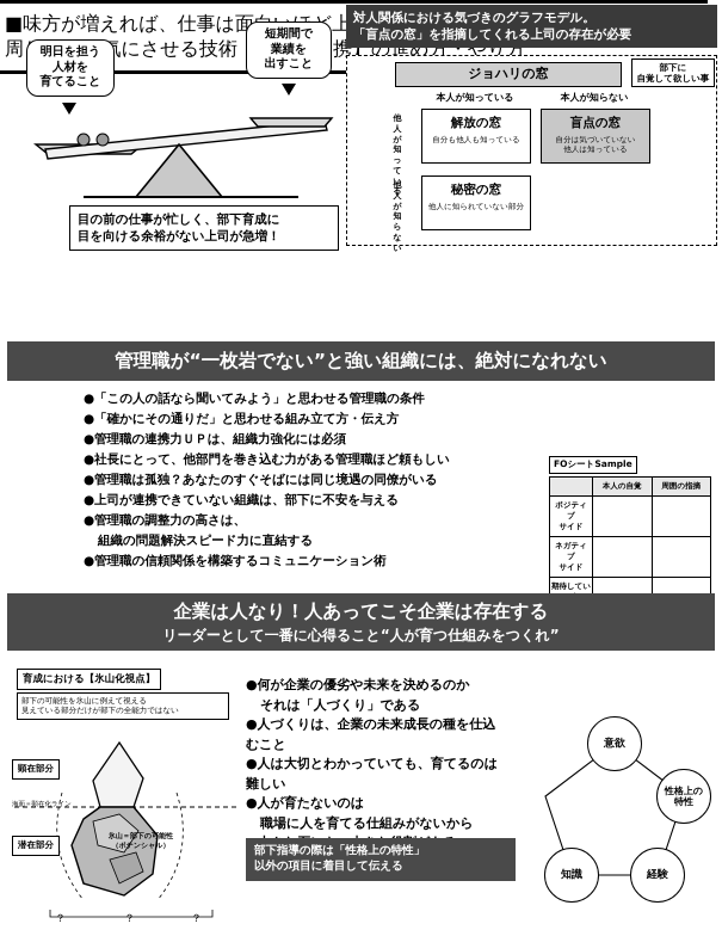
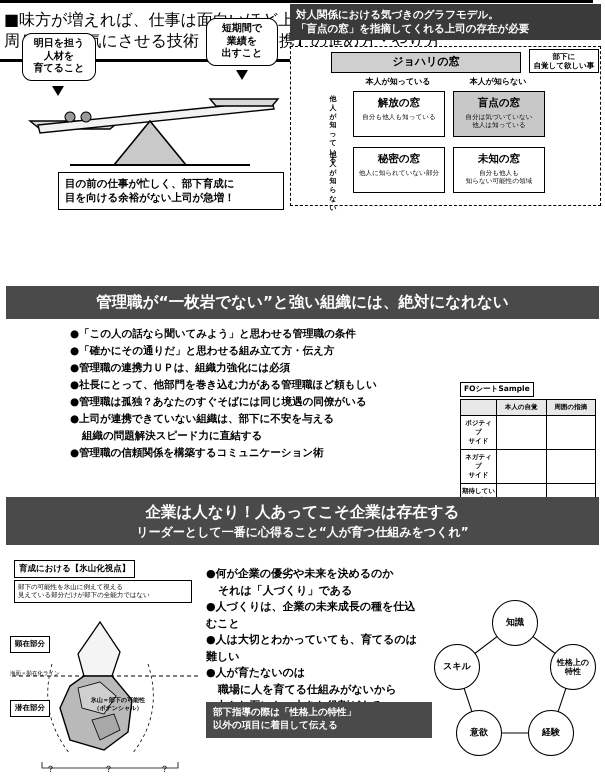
  明日を担う
  人材を
  育てること
  短期間で
  業績を
  出すこと
  目の前の仕事が忙しく、部下育成に
  目を向ける余裕がない上司が急増！
  対人関係における気づきのグラフモデル。
  「盲点の窓」を指摘してくれる上司の存在が必要
  ジョハリの窓
  部下に
  自覚して欲しい事
  本人が知っている
  本人が知らない
  他
  人
  が
  知
  っ
  て
  い
  る
  他
  人
  が
  知
  ら
  な
  い
  解放の窓
  自分も他人も知っている
  盲点の窓
  自分は気づいていない
  秘密の窓
  他人に知られていない部分
+ 未知の窓
+ 自分も他人も
+ 知らない可能性の領域
  管理職が“一枚岩でない”と強い組織には、絶対になれない
  ●「この人の話なら聞いてみよう」と思わせる管理職の条件
  ●「確かにその通りだ」と思わせる組み立て方・伝え方
  ●管理職の連携力ＵＰは、組織力強化には必須
  ●社長にとって、他部門を巻き込む力がある管理職ほど頼もしい
  ●管理職は孤独？あなたのすぐそばには同じ境遇の同僚がいる
  ●上司が連携できていない組織は、部下に不安を与える
- ●管理職の調整力の高さは、
  組織の問題解決スピード力に直結する
  ●管理職の信頼関係を構築するコミュニケーション術
  FOシートSample
  	本人の自覚	周囲の指摘
  ポジティブ サイド
  ネガティブ サイド
  期待してい
  企業は人なり！人あってこそ企業は存在する
  リーダーとして一番に心得ること“人が育つ仕組みをつくれ”
  育成における【氷山化視点】
  部下の可能性を氷山に例えて視える
  見えている部分だけが部下の全能力ではない
  ？
  ？
  ？
  顕在部分
  潜在部分
  ●何が企業の優劣や未来を決めるのか
  それは「人づくり」である
  ●人づくりは、企業の未来成長の種を仕込むこと
  ●人は大切とわかっていても、育てるのは難しい
  ●人が育たないのは
  職場に人を育てる仕組みがないから
  部下指導の際は「性格上の特性」
  以外の項目に着目して伝える
- 意欲
+ 知識
  性格上の
  特性
  経験
- 知識
+ 意欲
+ スキル
